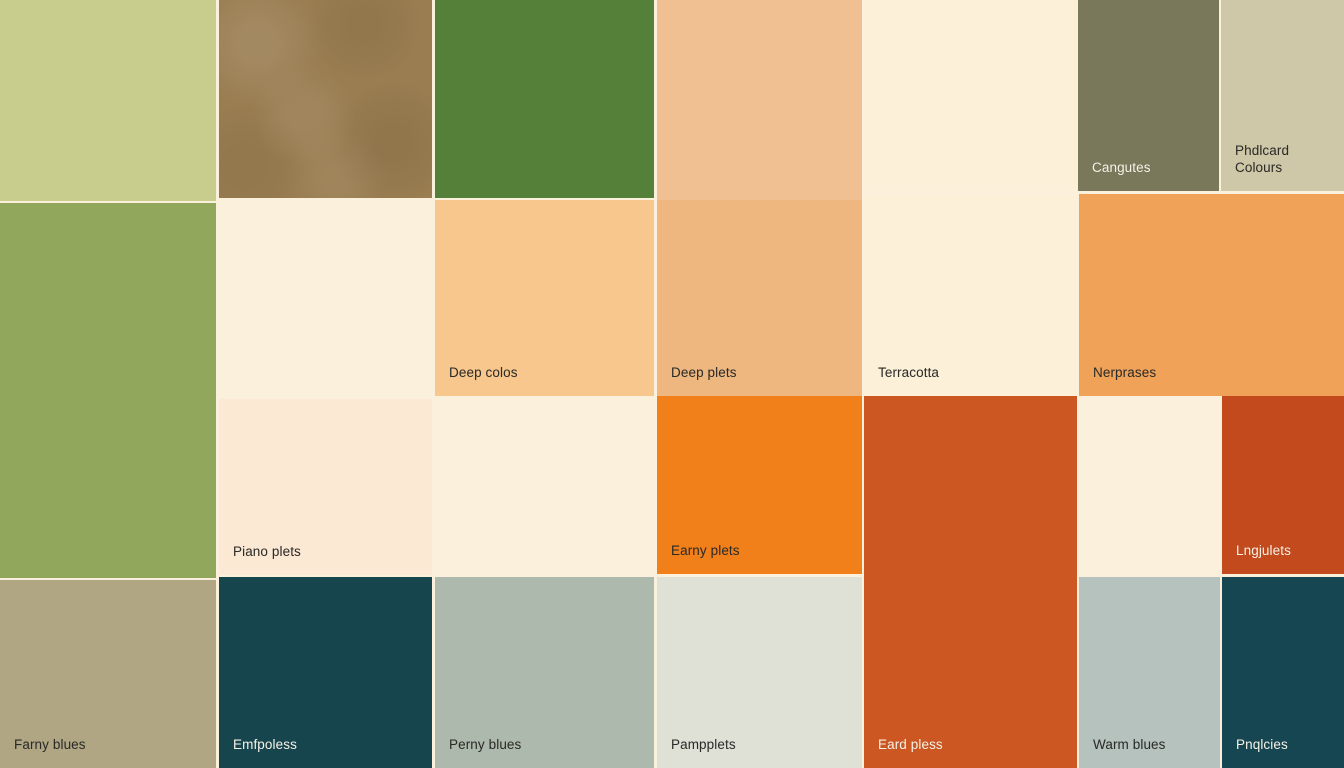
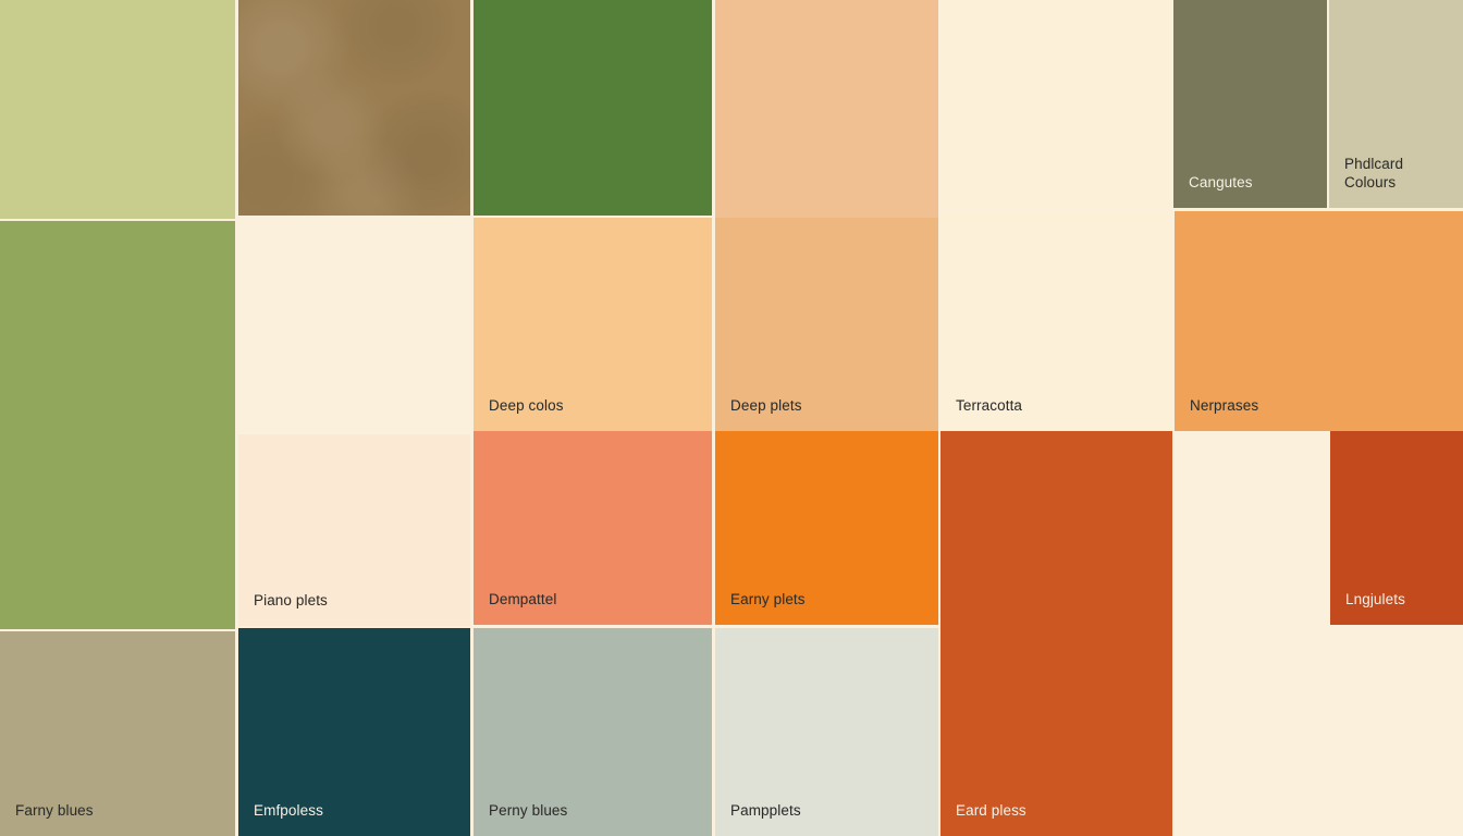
  Cangutes
  Phdlcard
  Colours
  Deep colos
  Deep plets
  Terracotta
  Nerprases
  Piano plets
+ Dempattel
  Earny plets
  Eard pless
  Lngjulets
  Farny blues
  Emfpoless
  Perny blues
  Pampplets
- Warm blues
- Pnqlcies
